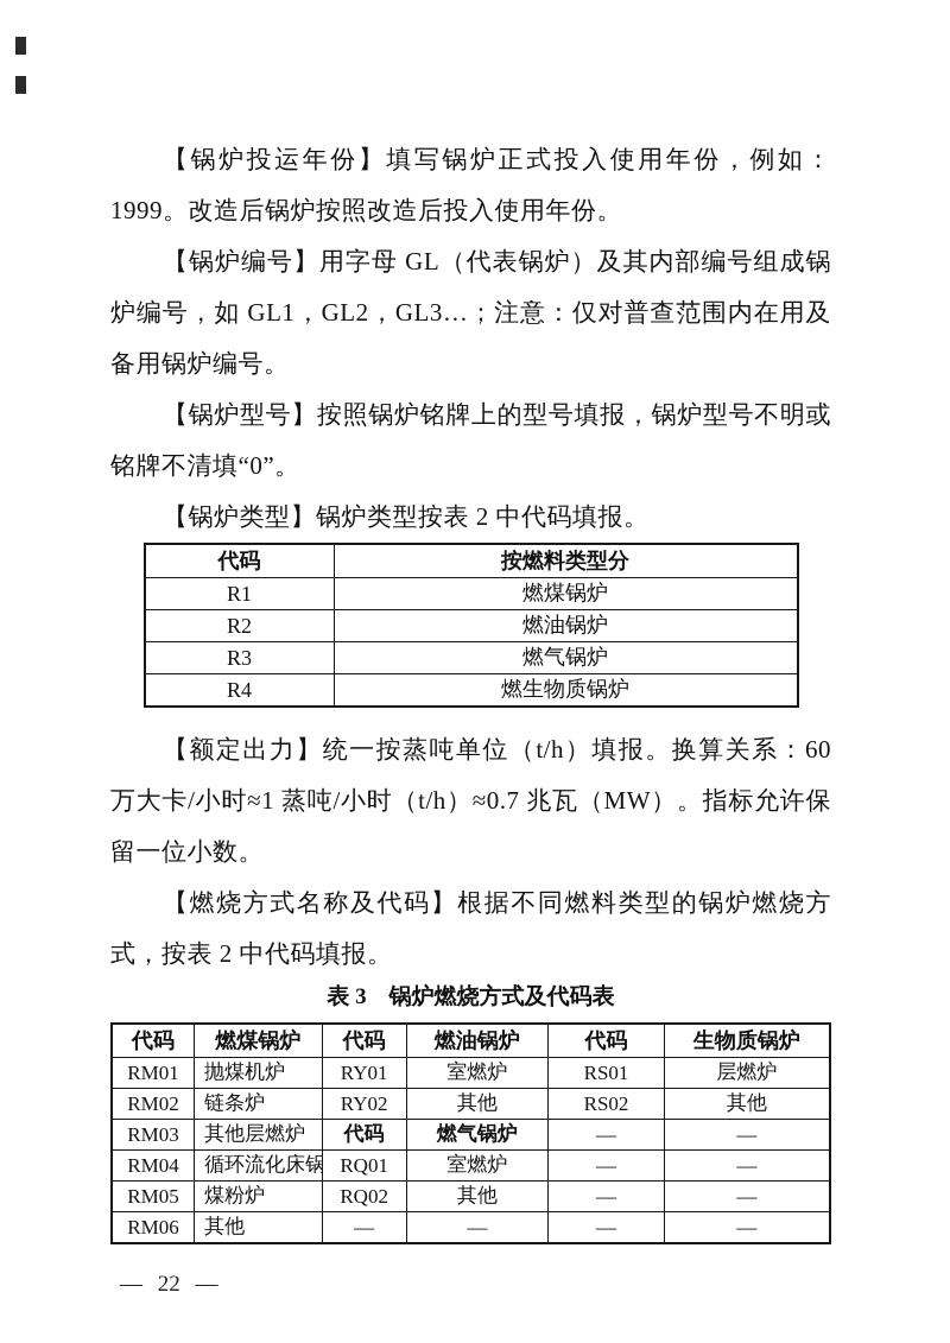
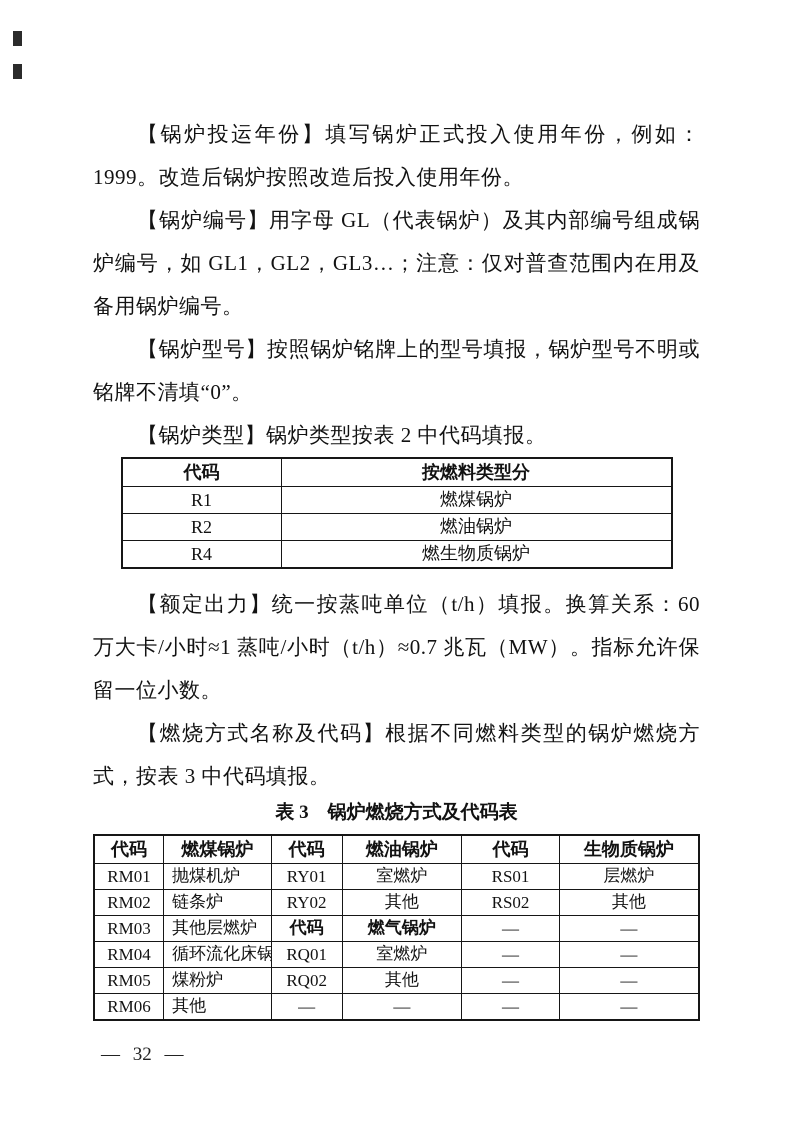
  【锅炉投运年份】填写锅炉正式投入使用年份，例如：1999。改造后锅炉按照改造后投入使用年份。
  【锅炉编号】用字母 GL（代表锅炉）及其内部编号组成锅炉编号，如 GL1，GL2，GL3…；注意：仅对普查范围内在用及备用锅炉编号。
  【锅炉型号】按照锅炉铭牌上的型号填报，锅炉型号不明或铭牌不清填“0”。
  【锅炉类型】锅炉类型按表 2 中代码填报。
  代码	按燃料类型分
  R1	燃煤锅炉
  R2	燃油锅炉
- R3	燃气锅炉
  R4	燃生物质锅炉
  【额定出力】统一按蒸吨单位（t/h）填报。换算关系：60 万大卡/小时≈1 蒸吨/小时（t/h）≈0.7 兆瓦（MW）。指标允许保留一位小数。
- 【燃烧方式名称及代码】根据不同燃料类型的锅炉燃烧方式，按表 2 中代码填报。
+ 【燃烧方式名称及代码】根据不同燃料类型的锅炉燃烧方式，按表 3 中代码填报。
  表 3 锅炉燃烧方式及代码表
  代码	燃煤锅炉	代码	燃油锅炉	代码	生物质锅炉
  RM01	抛煤机炉	RY01	室燃炉	RS01	层燃炉
  RM02	链条炉	RY02	其他	RS02	其他
  RM03	其他层燃炉	代码	燃气锅炉	—	—
  RM04	循环流化床锅	RQ01	室燃炉	—	—
  RM05	煤粉炉	RQ02	其他	—	—
  RM06	其他	—	—	—	—
- — 22 —
+ — 32 —
